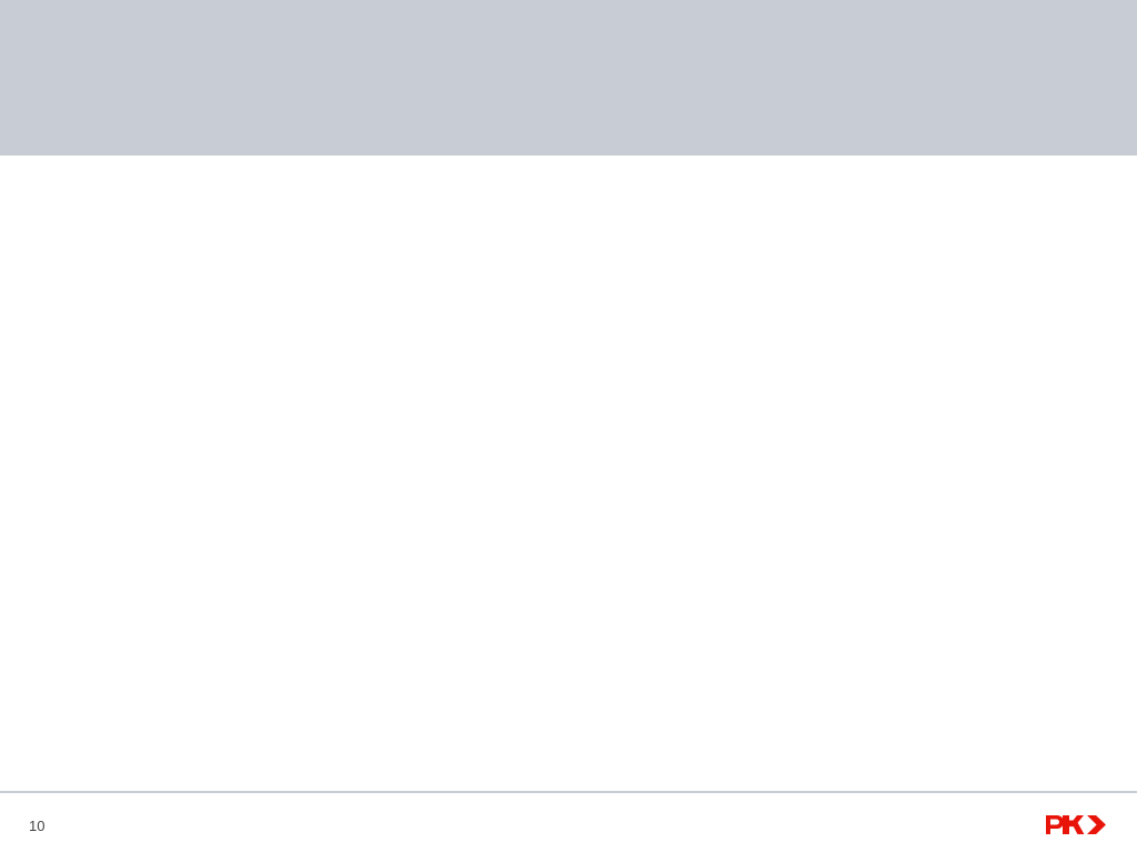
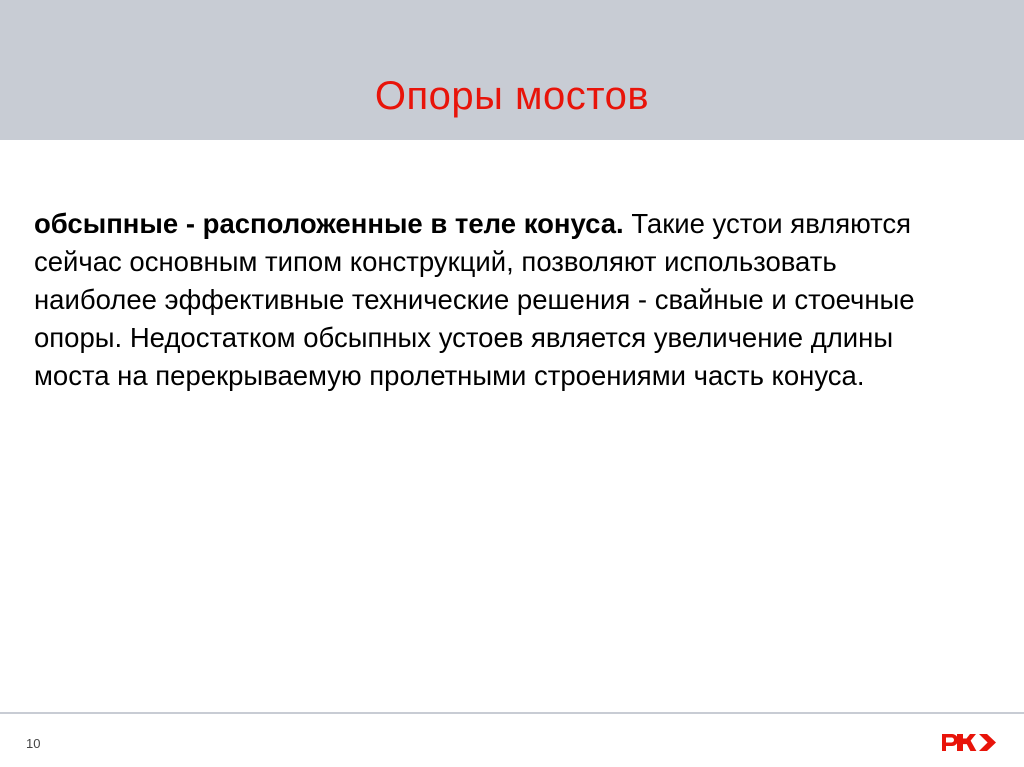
+ Опоры мостов
+ обсыпные - расположенные в теле конуса. Такие устои являются сейчас основным типом конструкций, позволяют использовать наиболее эффективные технические решения - свайные и стоечные опоры. Недостатком обсыпных устоев является увеличение длины моста на перекрываемую пролетными строениями часть конуса.
  10
